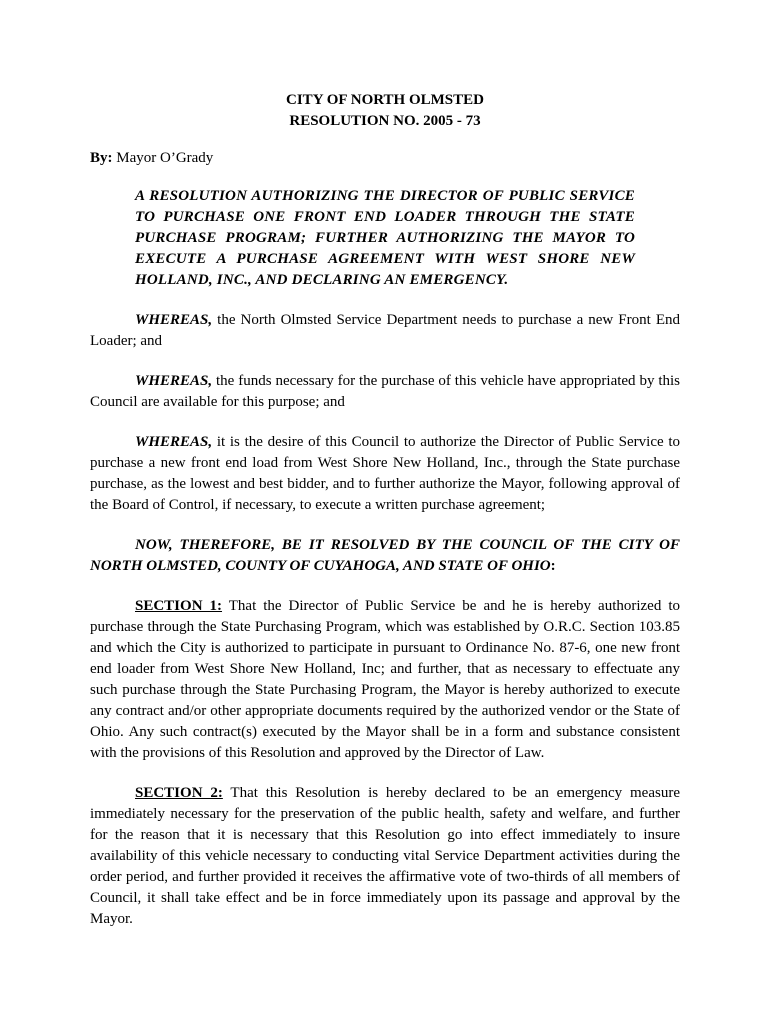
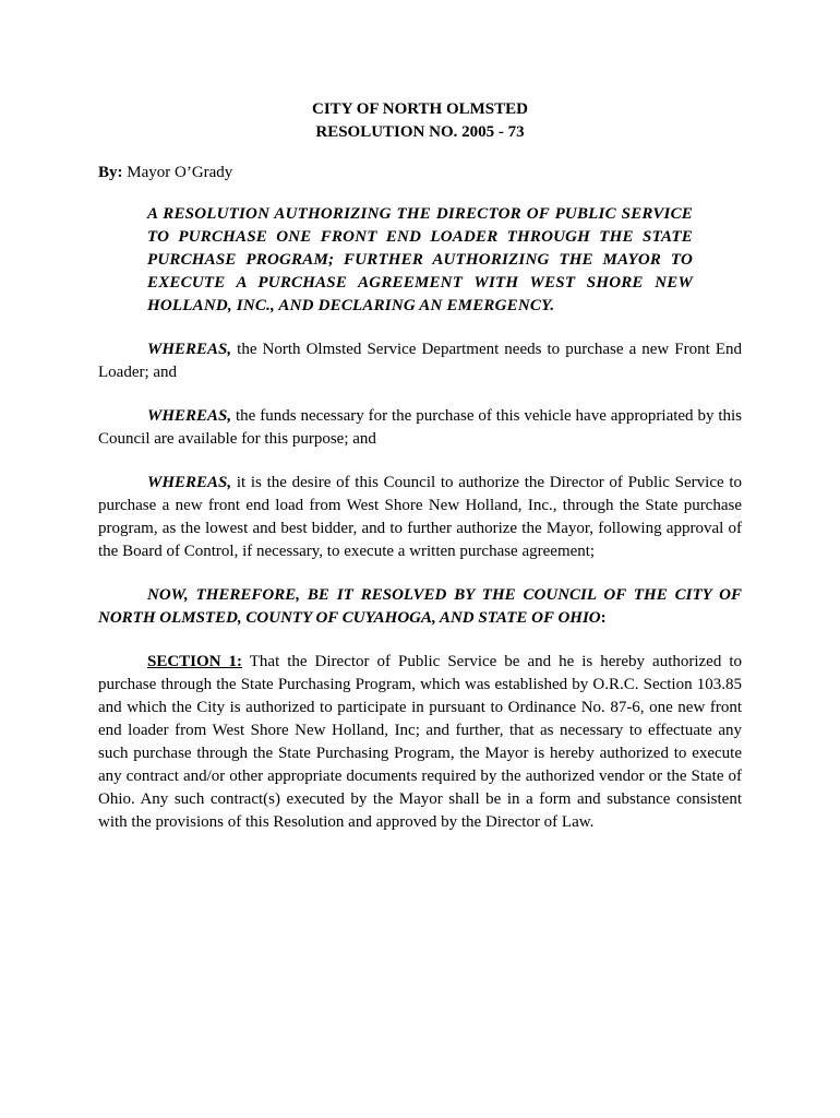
  CITY OF NORTH OLMSTED
  RESOLUTION NO. 2005 - 73
  By: Mayor O’Grady
  A RESOLUTION AUTHORIZING THE DIRECTOR OF PUBLIC SERVICE TO PURCHASE ONE FRONT END LOADER THROUGH THE STATE PURCHASE PROGRAM; FURTHER AUTHORIZING THE MAYOR TO EXECUTE A PURCHASE AGREEMENT WITH WEST SHORE NEW HOLLAND, INC., AND DECLARING AN EMERGENCY.
  WHEREAS, the North Olmsted Service Department needs to purchase a new Front End Loader; and
  WHEREAS, the funds necessary for the purchase of this vehicle have appropriated by this Council are available for this purpose; and
- WHEREAS, it is the desire of this Council to authorize the Director of Public Service to purchase a new front end load from West Shore New Holland, Inc., through the State purchase purchase, as the lowest and best bidder, and to further authorize the Mayor, following approval of the Board of Control, if necessary, to execute a written purchase agreement;
+ WHEREAS, it is the desire of this Council to authorize the Director of Public Service to purchase a new front end load from West Shore New Holland, Inc., through the State purchase program, as the lowest and best bidder, and to further authorize the Mayor, following approval of the Board of Control, if necessary, to execute a written purchase agreement;
  NOW, THEREFORE, BE IT RESOLVED BY THE COUNCIL OF THE CITY OF NORTH OLMSTED, COUNTY OF CUYAHOGA, AND STATE OF OHIO:
  SECTION 1: That the Director of Public Service be and he is hereby authorized to purchase through the State Purchasing Program, which was established by O.R.C. Section 103.85 and which the City is authorized to participate in pursuant to Ordinance No. 87-6, one new front end loader from West Shore New Holland, Inc; and further, that as necessary to effectuate any such purchase through the State Purchasing Program, the Mayor is hereby authorized to execute any contract and/or other appropriate documents required by the authorized vendor or the State of Ohio. Any such contract(s) executed by the Mayor shall be in a form and substance consistent with the provisions of this Resolution and approved by the Director of Law.
- SECTION 2: That this Resolution is hereby declared to be an emergency measure immediately necessary for the preservation of the public health, safety and welfare, and further for the reason that it is necessary that this Resolution go into effect immediately to insure availability of this vehicle necessary to conducting vital Service Department activities during the order period, and further provided it receives the affirmative vote of two-thirds of all members of Council, it shall take effect and be in force immediately upon its passage and approval by the Mayor.
